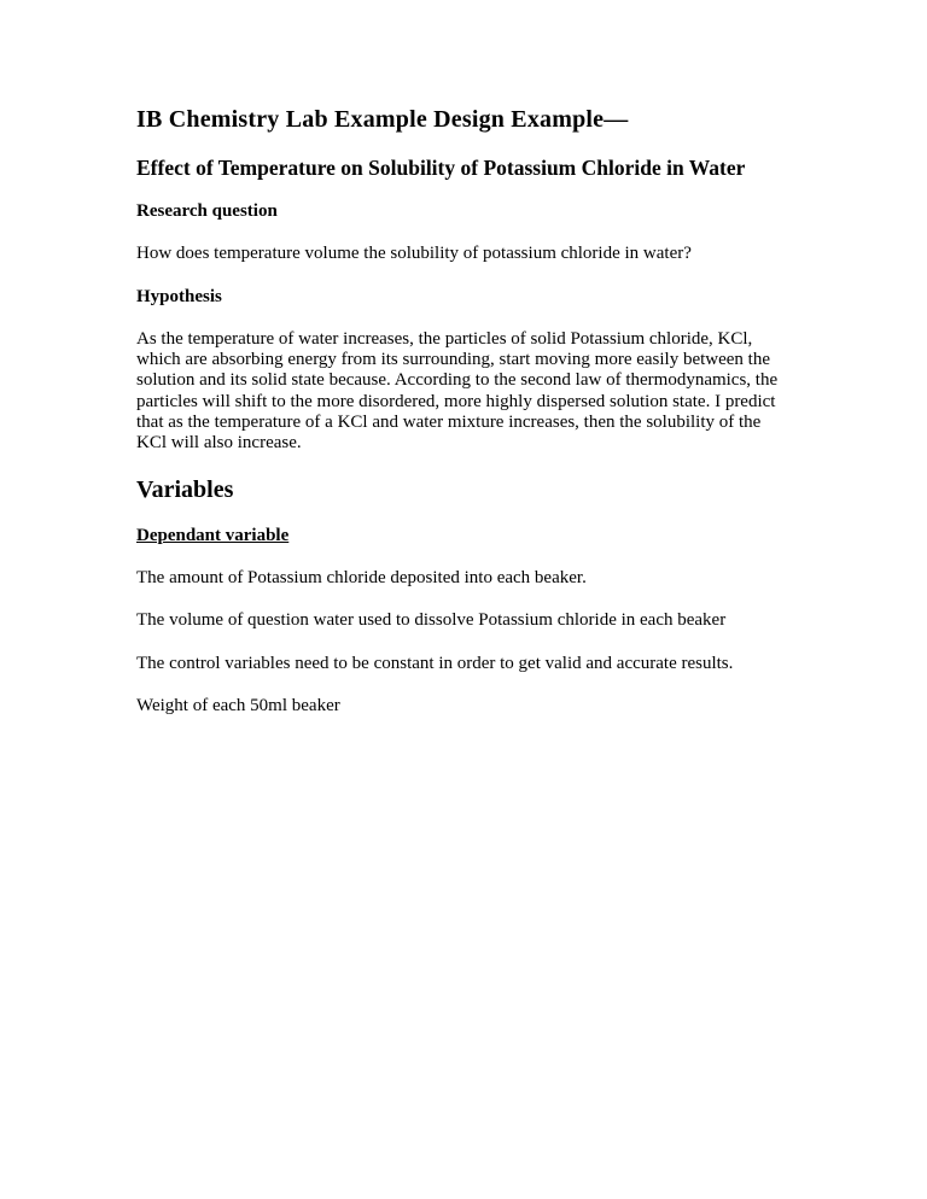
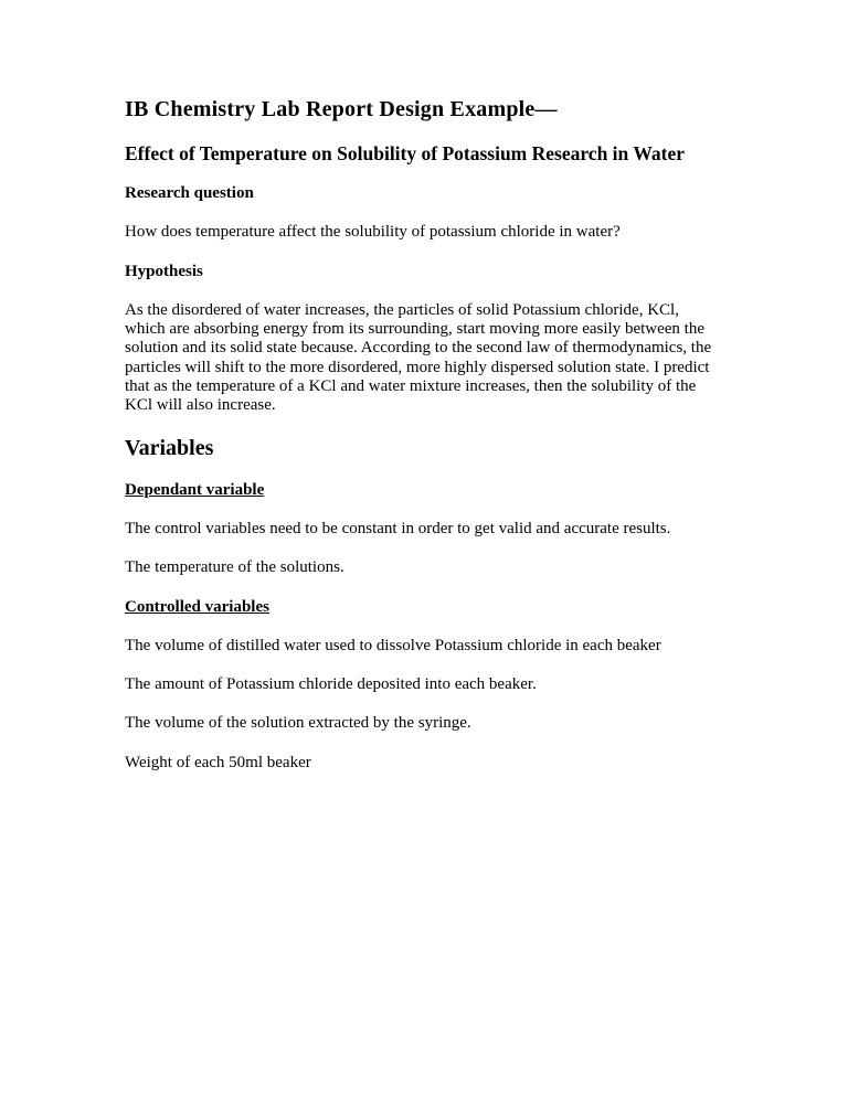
- IB Chemistry Lab Example Design Example—
+ IB Chemistry Lab Report Design Example—
- Effect of Temperature on Solubility of Potassium Chloride in Water
+ Effect of Temperature on Solubility of Potassium Research in Water
  Research question
- How does temperature volume the solubility of potassium chloride in water?
+ How does temperature affect the solubility of potassium chloride in water?
  Hypothesis
- As the temperature of water increases, the particles of solid Potassium chloride, KCl, which are absorbing energy from its surrounding, start moving more easily between the solution and its solid state because. According to the second law of thermodynamics, the particles will shift to the more disordered, more highly dispersed solution state. I predict that as the temperature of a KCl and water mixture increases, then the solubility of the KCl will also increase.
+ As the disordered of water increases, the particles of solid Potassium chloride, KCl, which are absorbing energy from its surrounding, start moving more easily between the solution and its solid state because. According to the second law of thermodynamics, the particles will shift to the more disordered, more highly dispersed solution state. I predict that as the temperature of a KCl and water mixture increases, then the solubility of the KCl will also increase.
  Variables
  Dependant variable
- The amount of Potassium chloride deposited into each beaker.
+ The control variables need to be constant in order to get valid and accurate results.
+ The temperature of the solutions.
+ Controlled variables
- The volume of question water used to dissolve Potassium chloride in each beaker
+ The volume of distilled water used to dissolve Potassium chloride in each beaker
- The control variables need to be constant in order to get valid and accurate results.
+ The amount of Potassium chloride deposited into each beaker.
+ The volume of the solution extracted by the syringe.
  Weight of each 50ml beaker
